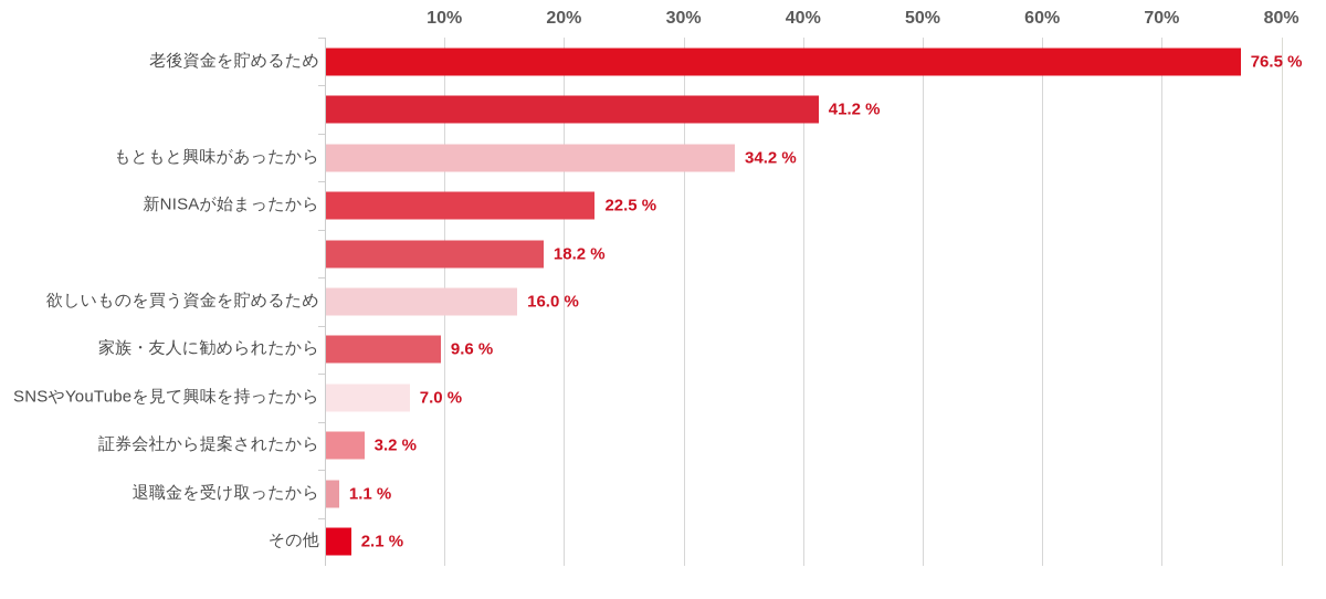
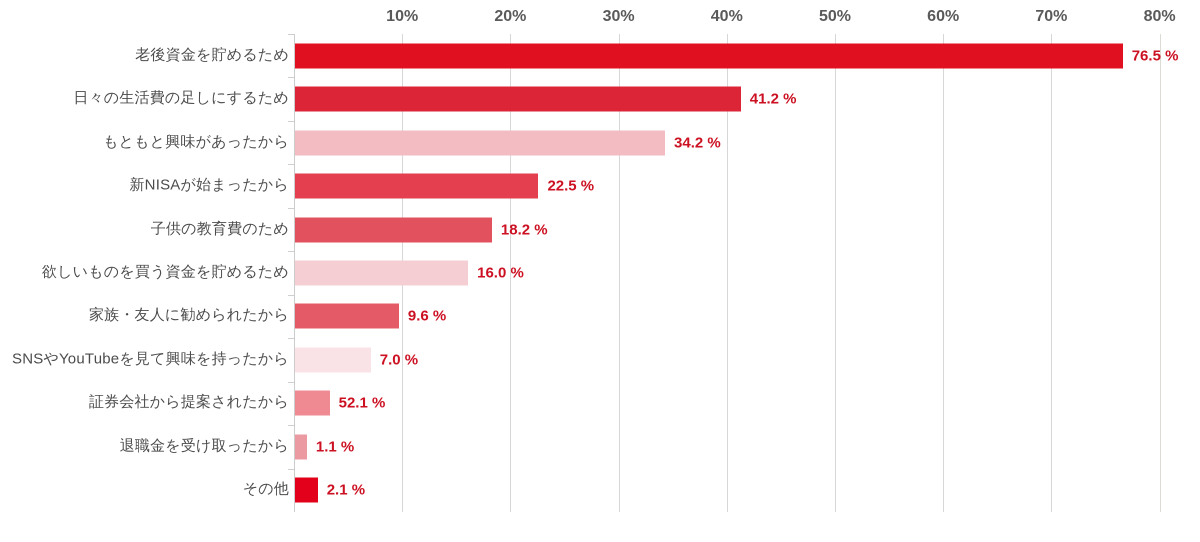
  10%
  20%
  30%
  40%
  50%
  60%
  70%
  80%
  老後資金を貯めるため
  76.5 %
+ 日々の生活費の足しにするため
  41.2 %
  もともと興味があったから
  34.2 %
  新NISAが始まったから
  22.5 %
+ 子供の教育費のため
  18.2 %
  欲しいものを買う資金を貯めるため
  16.0 %
  家族・友人に勧められたから
  9.6 %
  SNSやYouTubeを見て興味を持ったから
  7.0 %
  証券会社から提案されたから
- 3.2 %
+ 52.1 %
  退職金を受け取ったから
  1.1 %
  その他
  2.1 %
